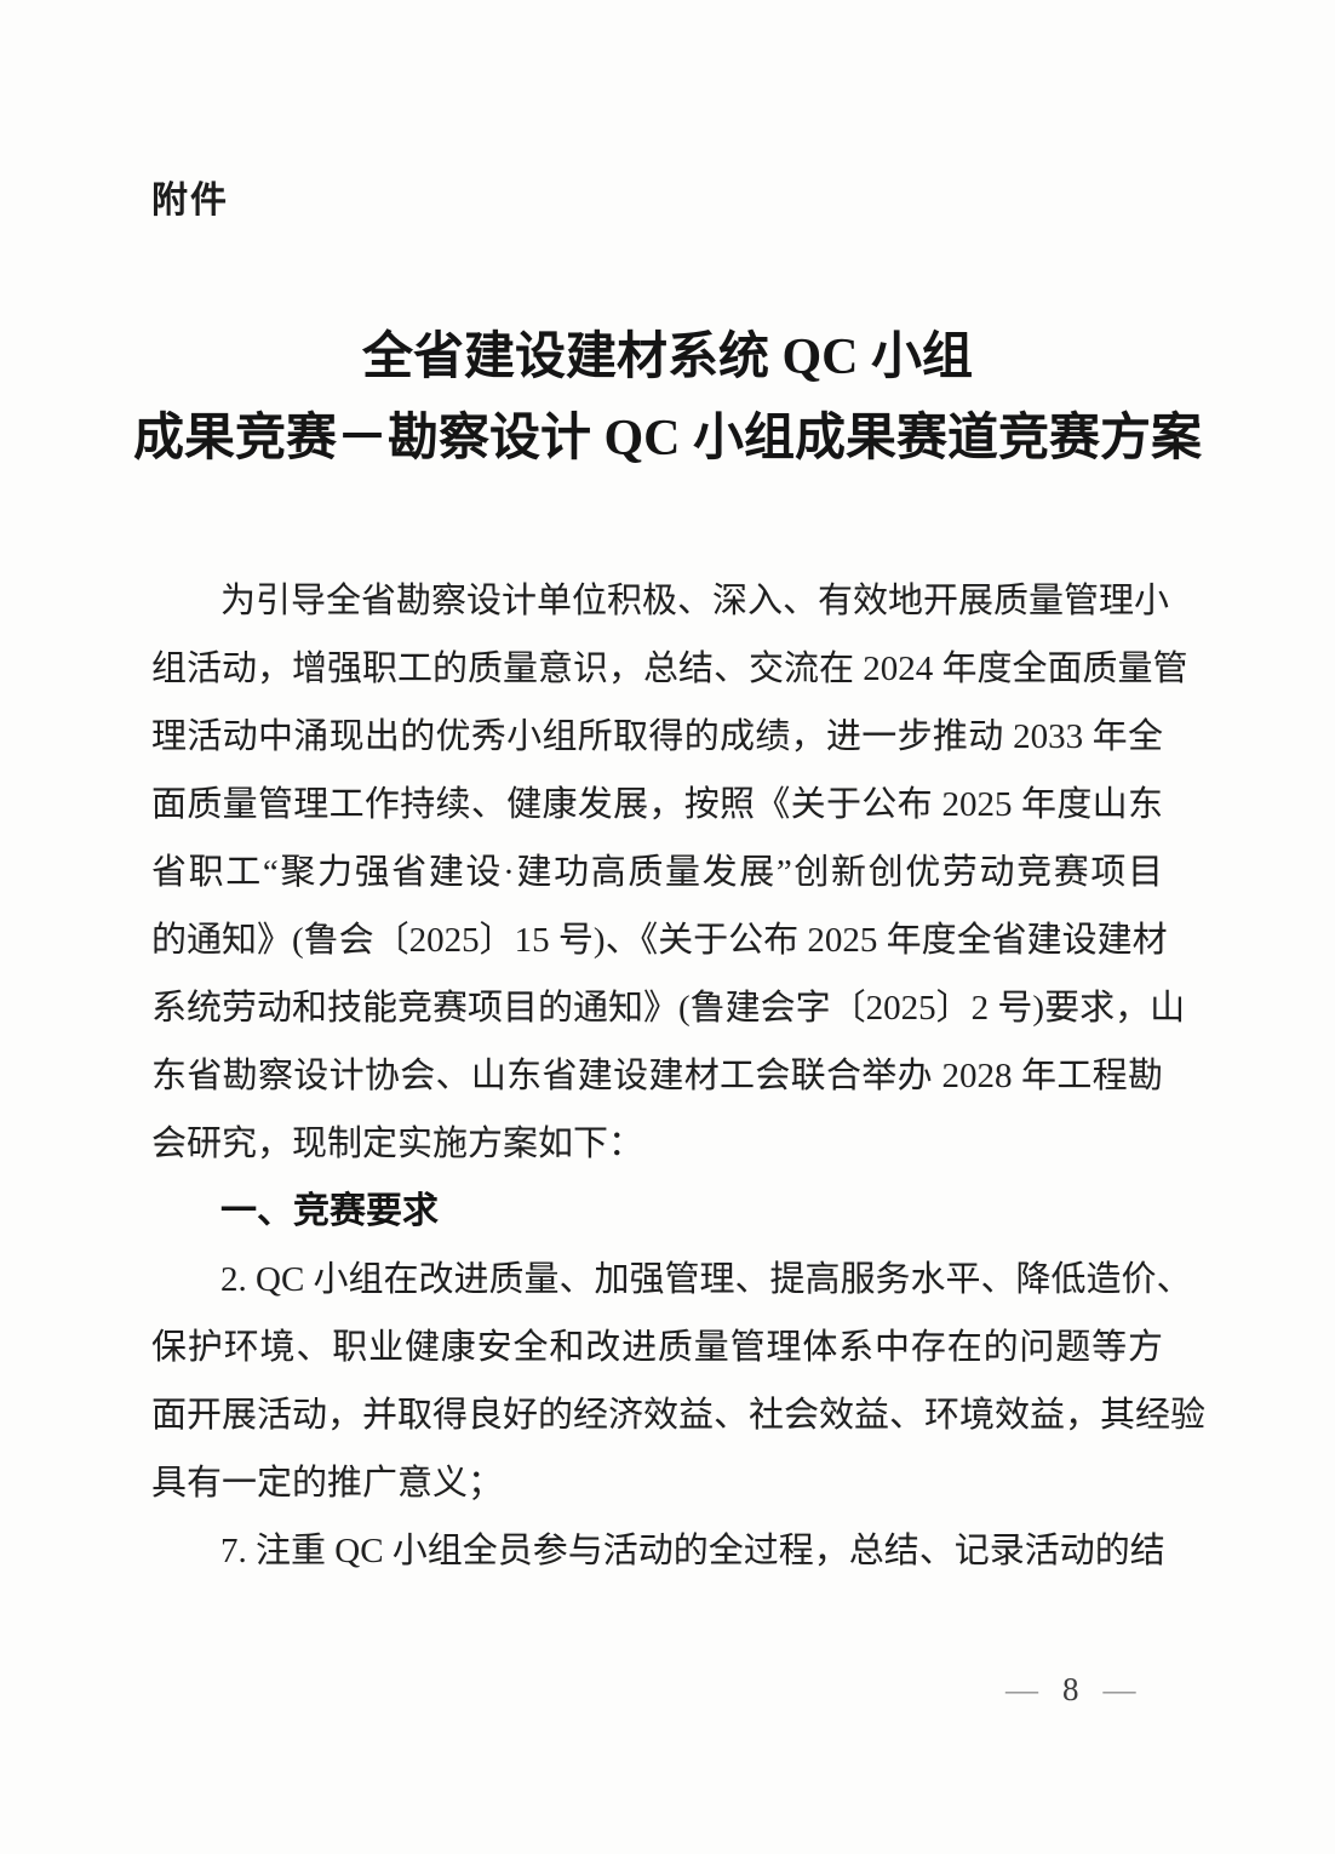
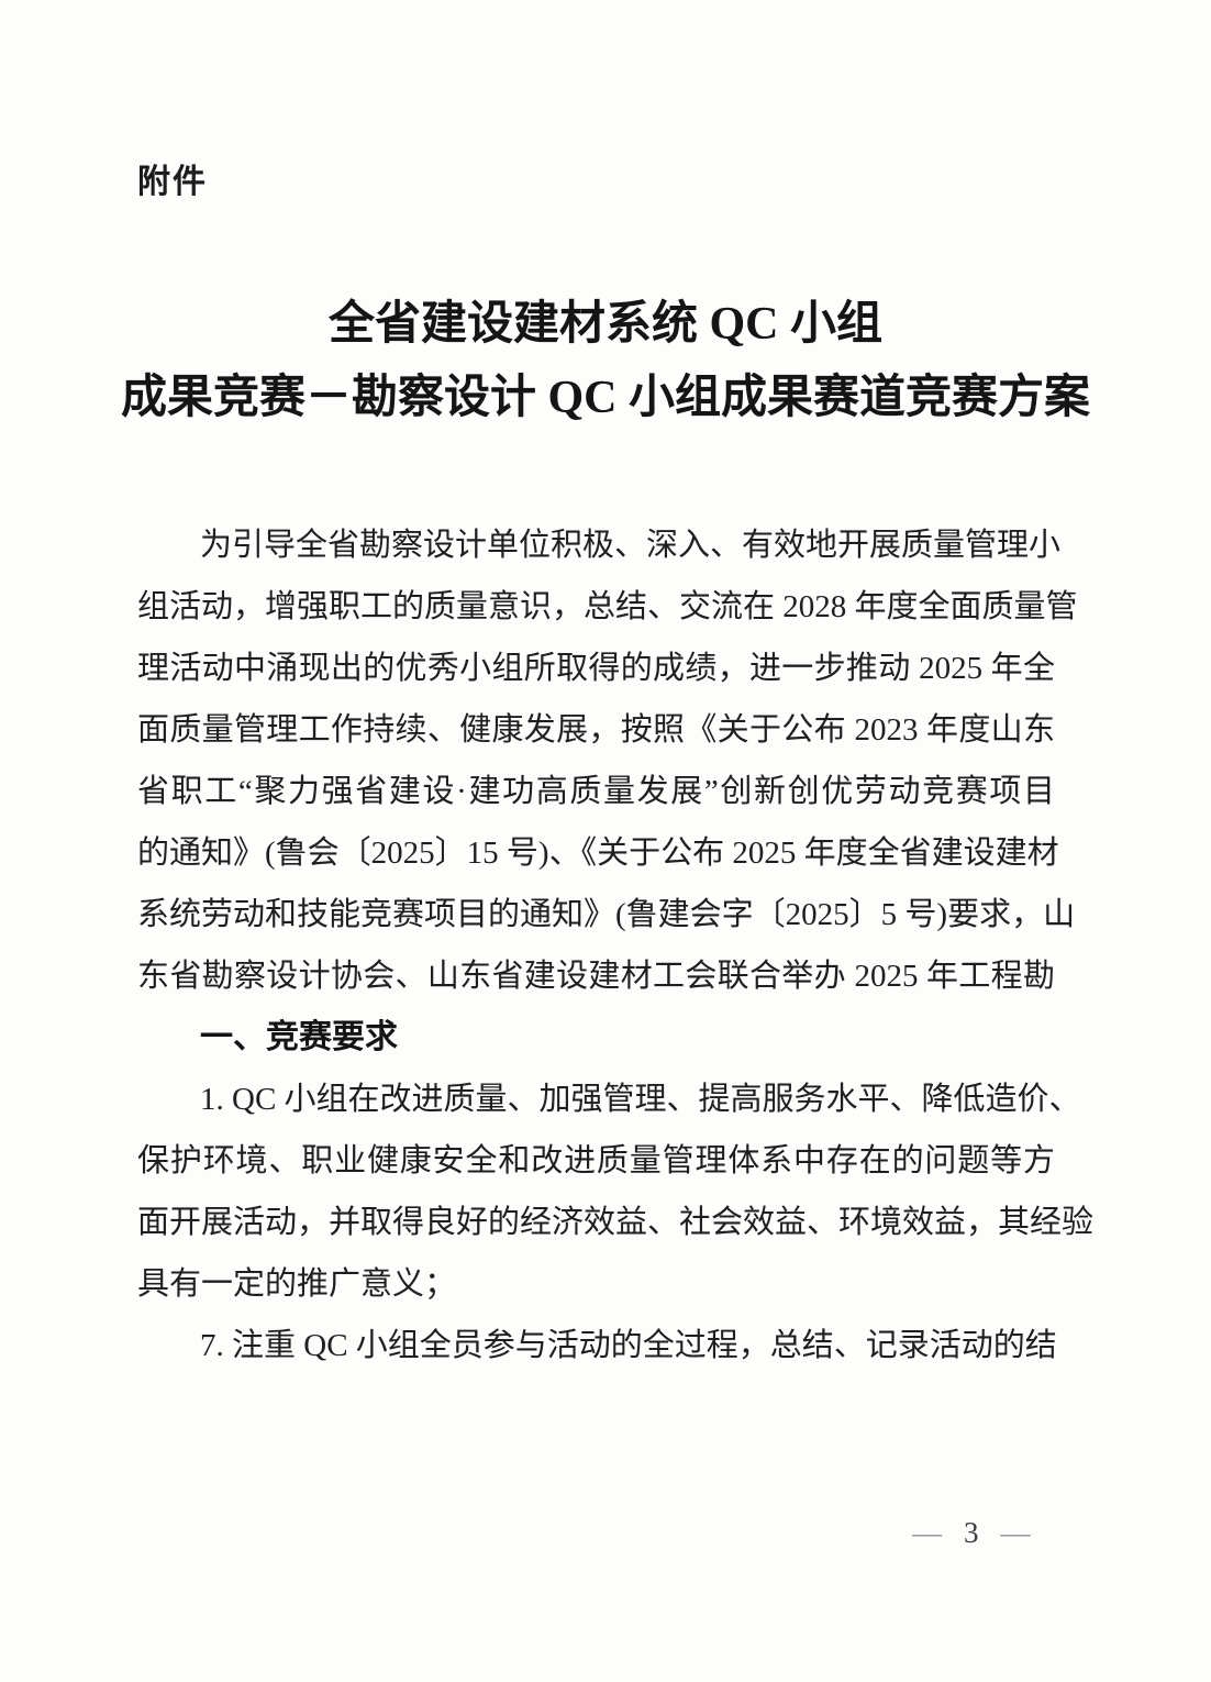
  附件
  全省建设建材系统 QC 小组
  成果竞赛－勘察设计 QC 小组成果赛道竞赛方案
  为引导全省勘察设计单位积极、深入、有效地开展质量管理小
- 组活动，增强职工的质量意识，总结、交流在 2024 年度全面质量管
+ 组活动，增强职工的质量意识，总结、交流在 2028 年度全面质量管
- 理活动中涌现出的优秀小组所取得的成绩，进一步推动 2033 年全
+ 理活动中涌现出的优秀小组所取得的成绩，进一步推动 2025 年全
- 面质量管理工作持续、健康发展，按照《关于公布 2025 年度山东
+ 面质量管理工作持续、健康发展，按照《关于公布 2023 年度山东
  省职工“聚力强省建设·建功高质量发展”创新创优劳动竞赛项目
  的通知》(鲁会〔2025〕15 号)、《关于公布 2025 年度全省建设建材
- 系统劳动和技能竞赛项目的通知》(鲁建会字〔2025〕2 号)要求，山
+ 系统劳动和技能竞赛项目的通知》(鲁建会字〔2025〕5 号)要求，山
- 东省勘察设计协会、山东省建设建材工会联合举办 2028 年工程勘
+ 东省勘察设计协会、山东省建设建材工会联合举办 2025 年工程勘
- 会研究，现制定实施方案如下：
  一、竞赛要求
- 2. QC 小组在改进质量、加强管理、提高服务水平、降低造价、
+ 1. QC 小组在改进质量、加强管理、提高服务水平、降低造价、
  保护环境、职业健康安全和改进质量管理体系中存在的问题等方
  面开展活动，并取得良好的经济效益、社会效益、环境效益，其经验
  具有一定的推广意义；
  7. 注重 QC 小组全员参与活动的全过程，总结、记录活动的结
- — 8 —
+ — 3 —
